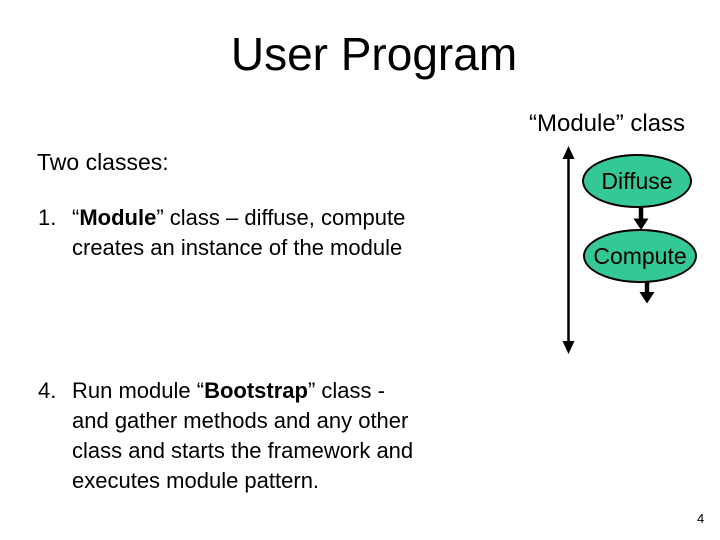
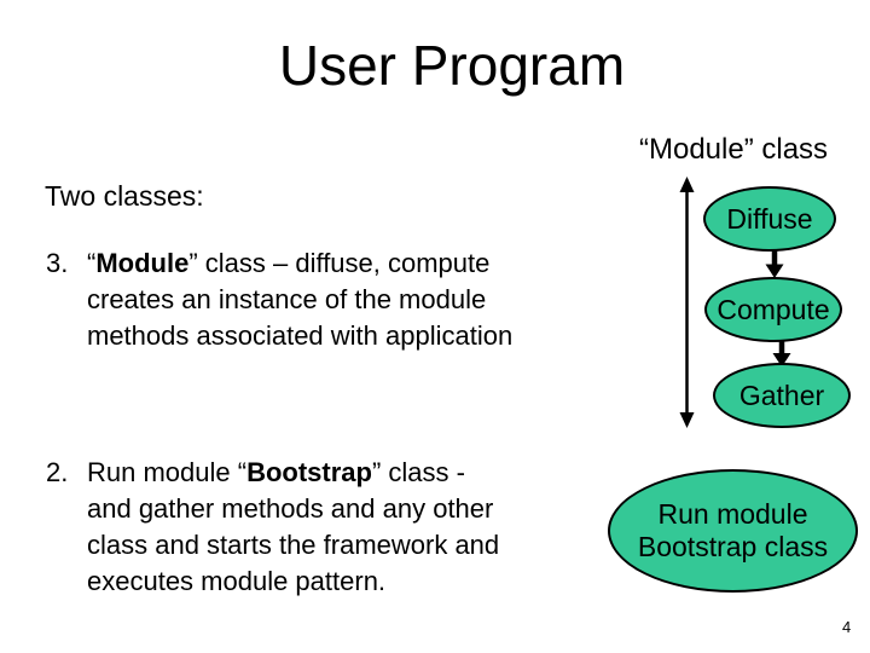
  User Program
  “Module” class
  Two classes:
- 1.
+ 3.
  “Module” class – diffuse, compute
  creates an instance of the module
+ methods associated with application
- 4.
+ 2.
  Run module “Bootstrap” class -
  and gather methods and any other
  class and starts the framework and
  executes module pattern.
  Diffuse
  Compute
+ Gather
+ Run module
+ Bootstrap class
  4
